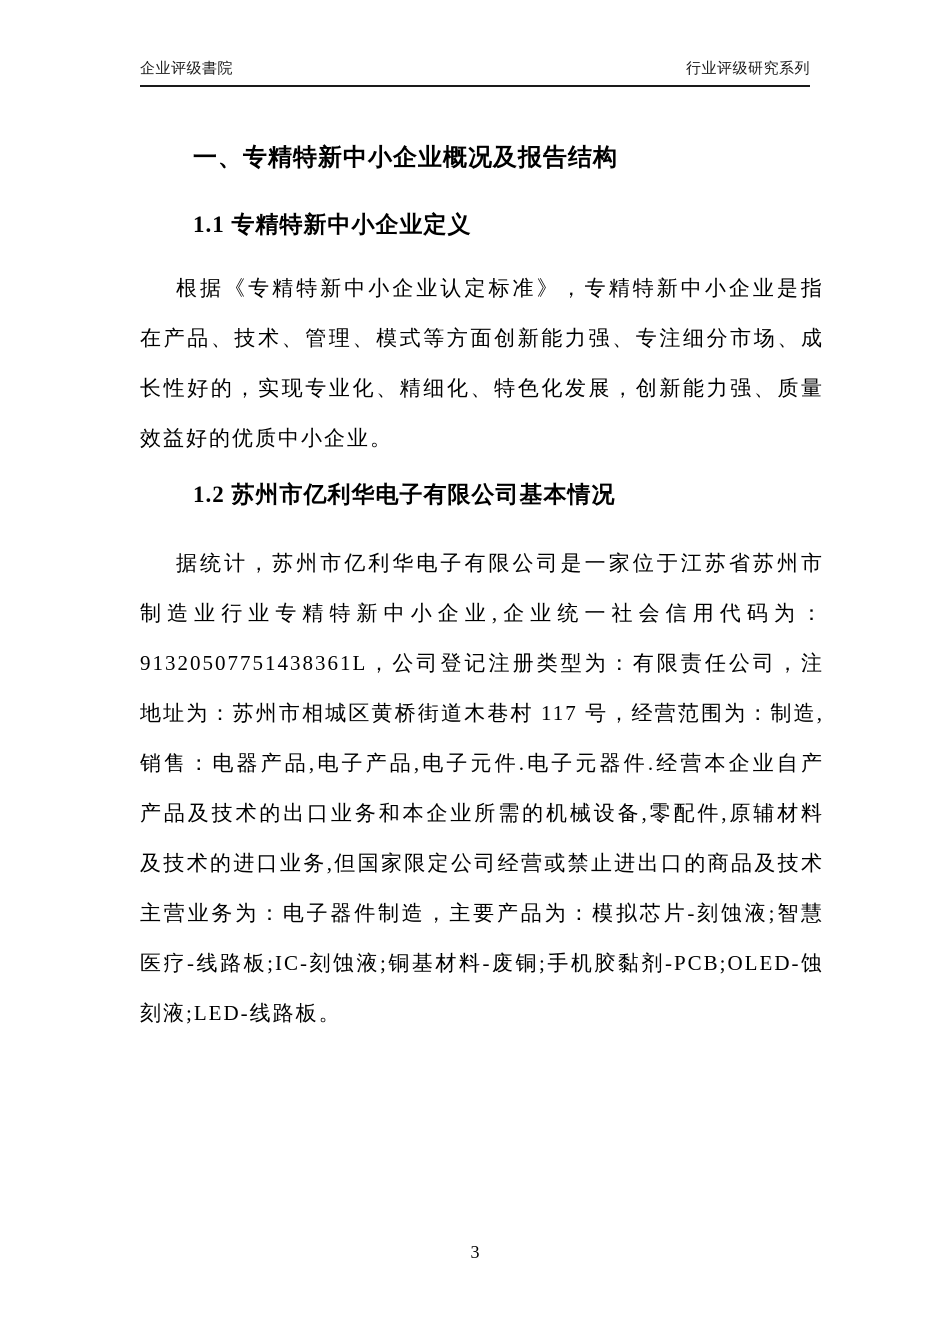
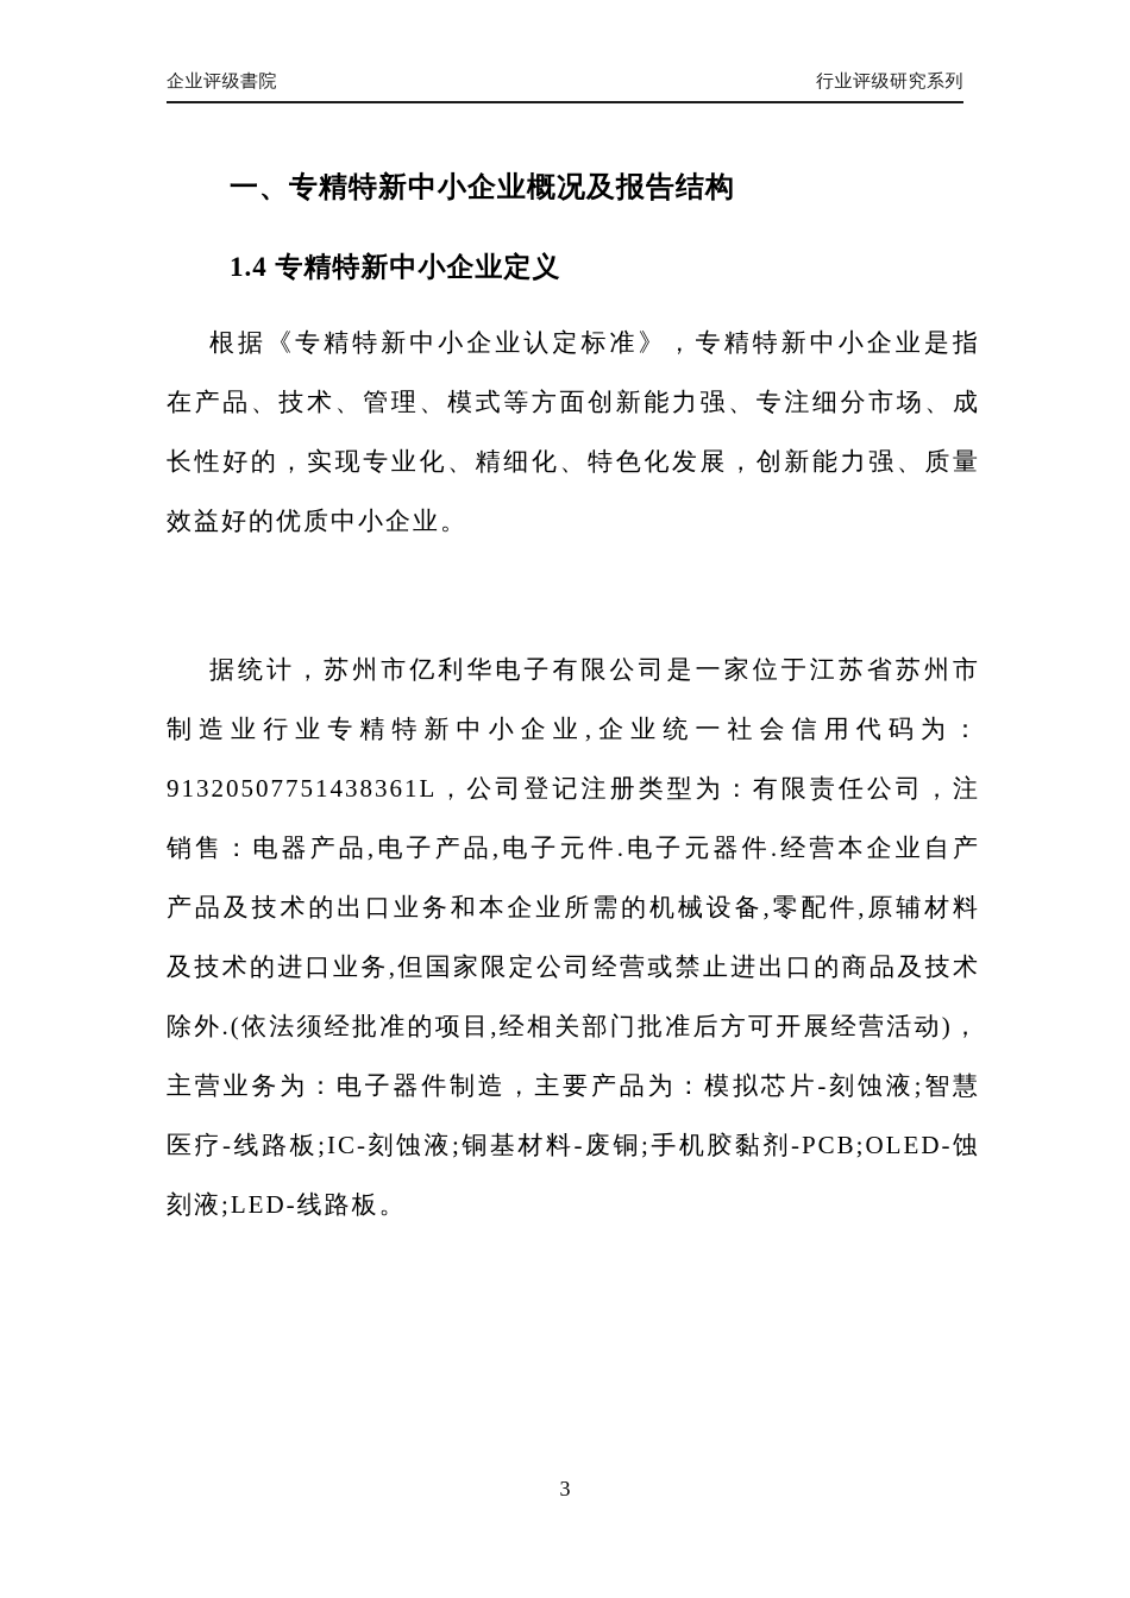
  企业评级書院
  行业评级研究系列
  一、专精特新中小企业概况及报告结构
- 1.1 专精特新中小企业定义
+ 1.4 专精特新中小企业定义
  根据《专精特新中小企业认定标准》，专精特新中小企业是指
  在产品、技术、管理、模式等方面创新能力强、专注细分市场、成
  长性好的，实现专业化、精细化、特色化发展，创新能力强、质量
  效益好的优质中小企业。
- 1.2 苏州市亿利华电子有限公司基本情况
  据统计，苏州市亿利华电子有限公司是一家位于江苏省苏州市
  制造业行业专精特新中小企业,企业统一社会信用代码为：
  91320507751438361L，公司登记注册类型为：有限责任公司，注
- 地址为：苏州市相城区黄桥街道木巷村 117 号，经营范围为：制造,
  销售：电器产品,电子产品,电子元件.电子元器件.经营本企业自产
  产品及技术的出口业务和本企业所需的机械设备,零配件,原辅材料
  及技术的进口业务,但国家限定公司经营或禁止进出口的商品及技术
+ 除外.(依法须经批准的项目,经相关部门批准后方可开展经营活动)，
  主营业务为：电子器件制造，主要产品为：模拟芯片-刻蚀液;智慧
  医疗-线路板;IC-刻蚀液;铜基材料-废铜;手机胶黏剂-PCB;OLED-蚀
  刻液;LED-线路板。
  3
